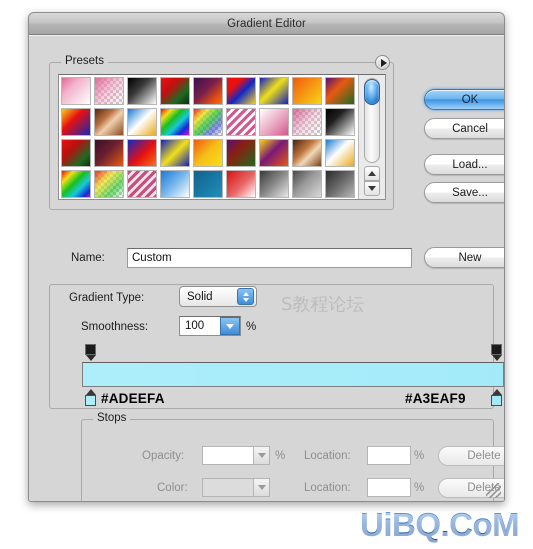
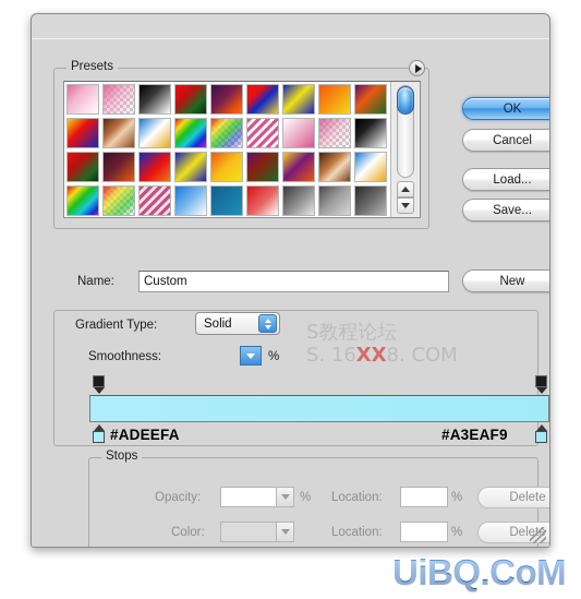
- Gradient Editor
  Presets
  OK
  Cancel
  Load...
  Save...
  New
  Name:
  Custom
  Gradient Type:
  Solid
  Smoothness:
- 100
  %
  #ADEEFA
  #A3EAF9
  Stops
  Opacity:
  %
  Location:
  %
  Delete
  Color:
  Location:
  %
  S教程论坛
+ S. 16XX8. COM
  UiBQ.CoM
